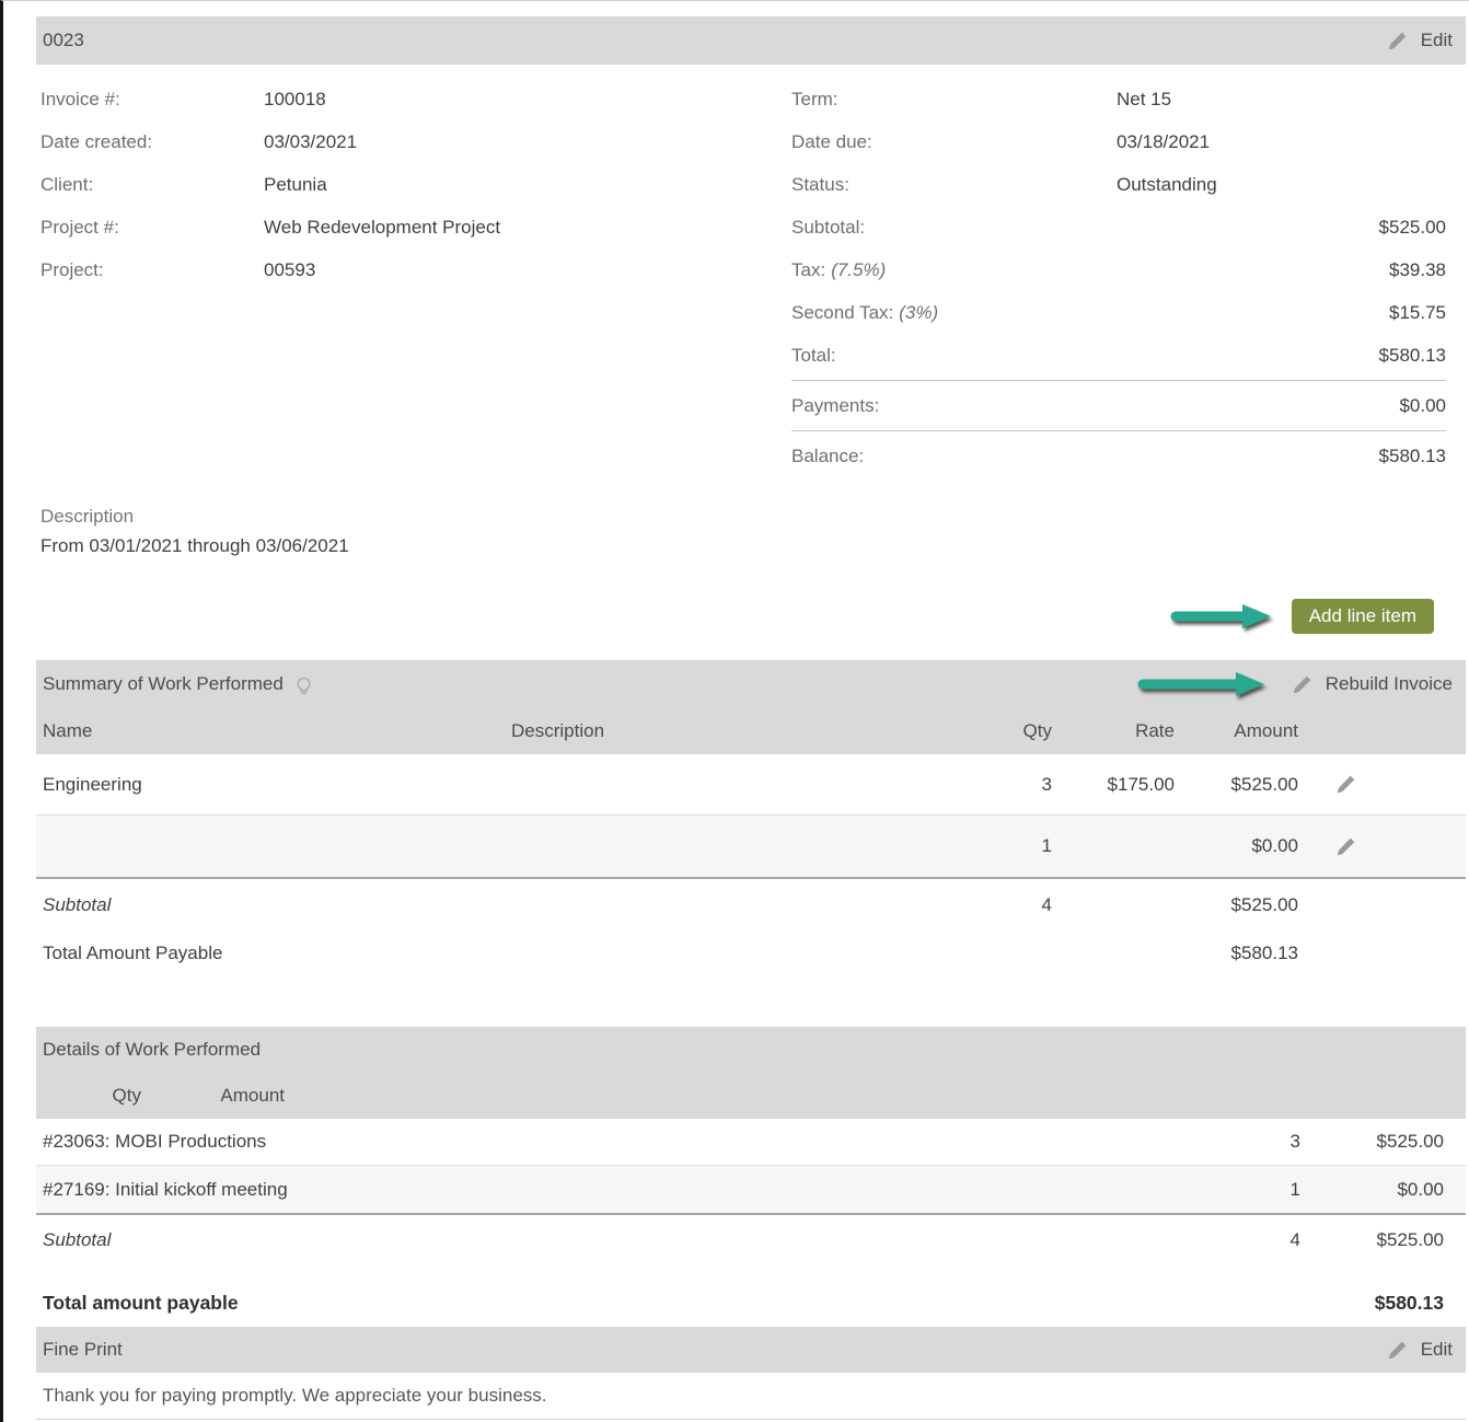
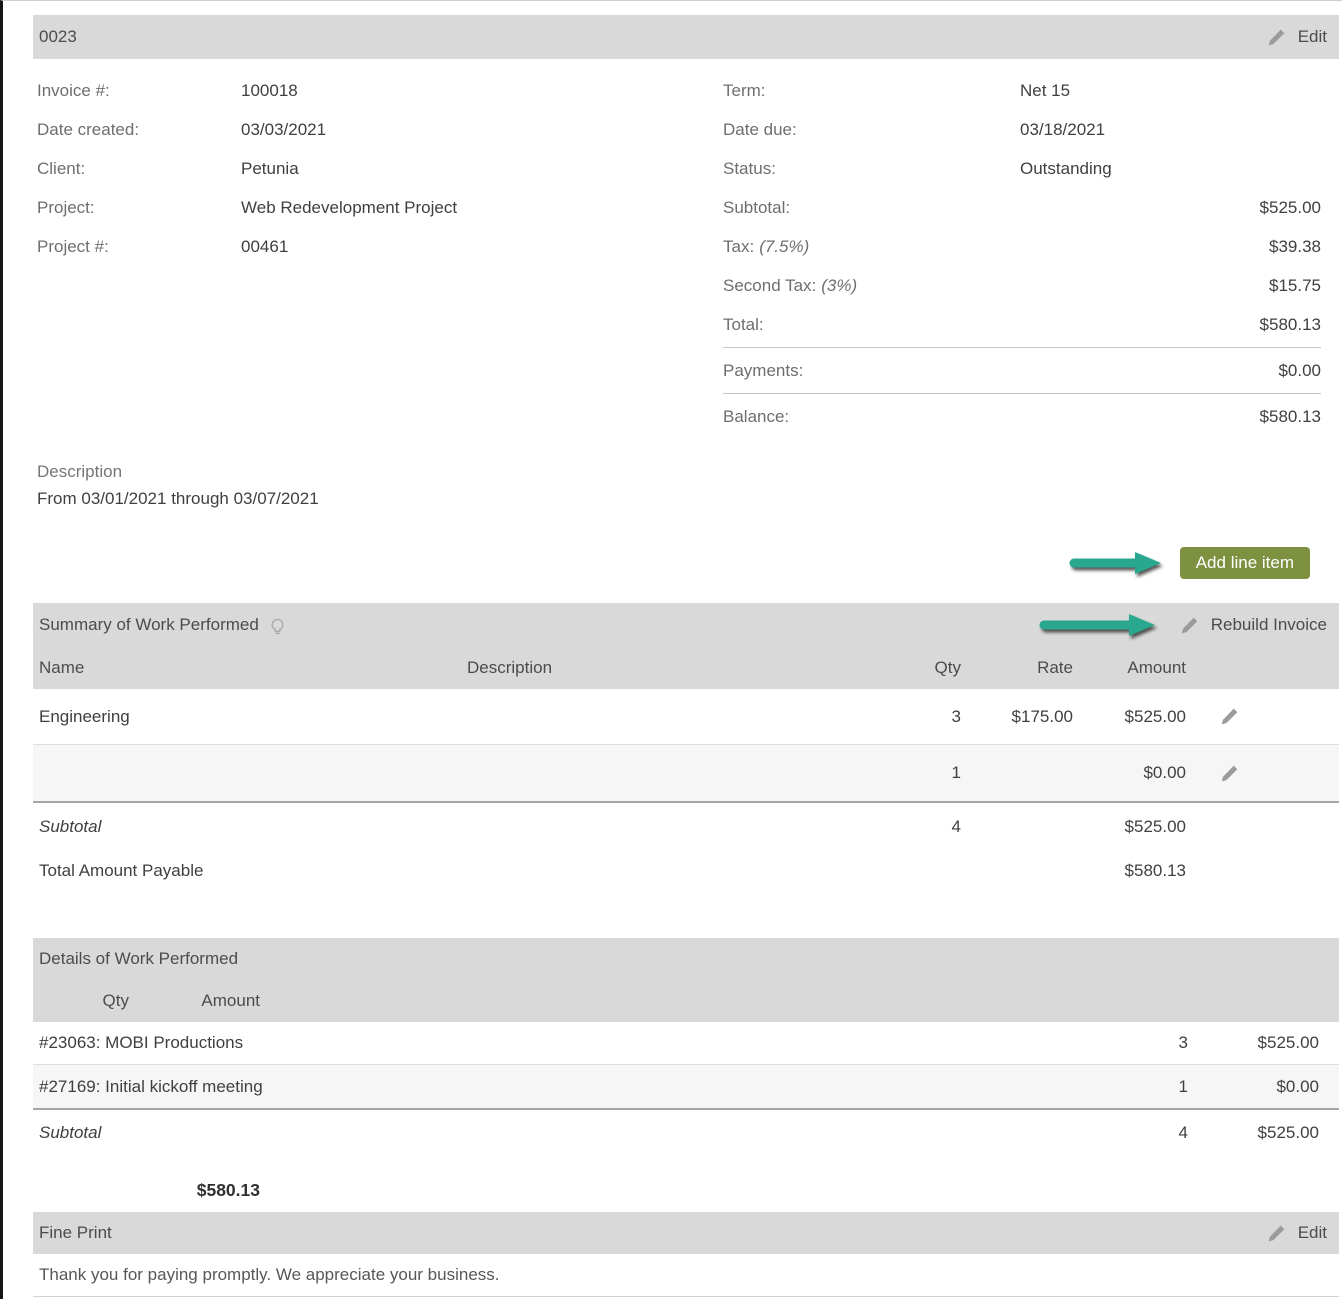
  0023
  Edit
  Invoice #:
  100018
  Date created:
  03/03/2021
  Client:
  Petunia
- Project #:
+ Project:
  Web Redevelopment Project
- Project:
+ Project #:
- 00593
+ 00461
  Term:
  Net 15
  Date due:
  03/18/2021
  Status:
  Outstanding
  Subtotal:
  $525.00
  Tax: (7.5%)
  $39.38
  Second Tax: (3%)
  $15.75
  Total:
  $580.13
  Payments:
  $0.00
  Balance:
  $580.13
  Description
- From 03/01/2021 through 03/06/2021
+ From 03/01/2021 through 03/07/2021
  Add line item
  Summary of Work Performed
  Rebuild Invoice
  Name
  Description
  Qty
  Rate
  Amount
  Engineering
  3
  $175.00
  $525.00
  1
  $0.00
  Subtotal
  4
  $525.00
  Total Amount Payable
  $580.13
  Details of Work Performed
  Qty
  Amount
  #23063: MOBI Productions
  3
  $525.00
  #27169: Initial kickoff meeting
  1
  $0.00
  Subtotal
  4
  $525.00
- Total amount payable
  $580.13
  Fine Print
  Edit
  Thank you for paying promptly. We appreciate your business.
